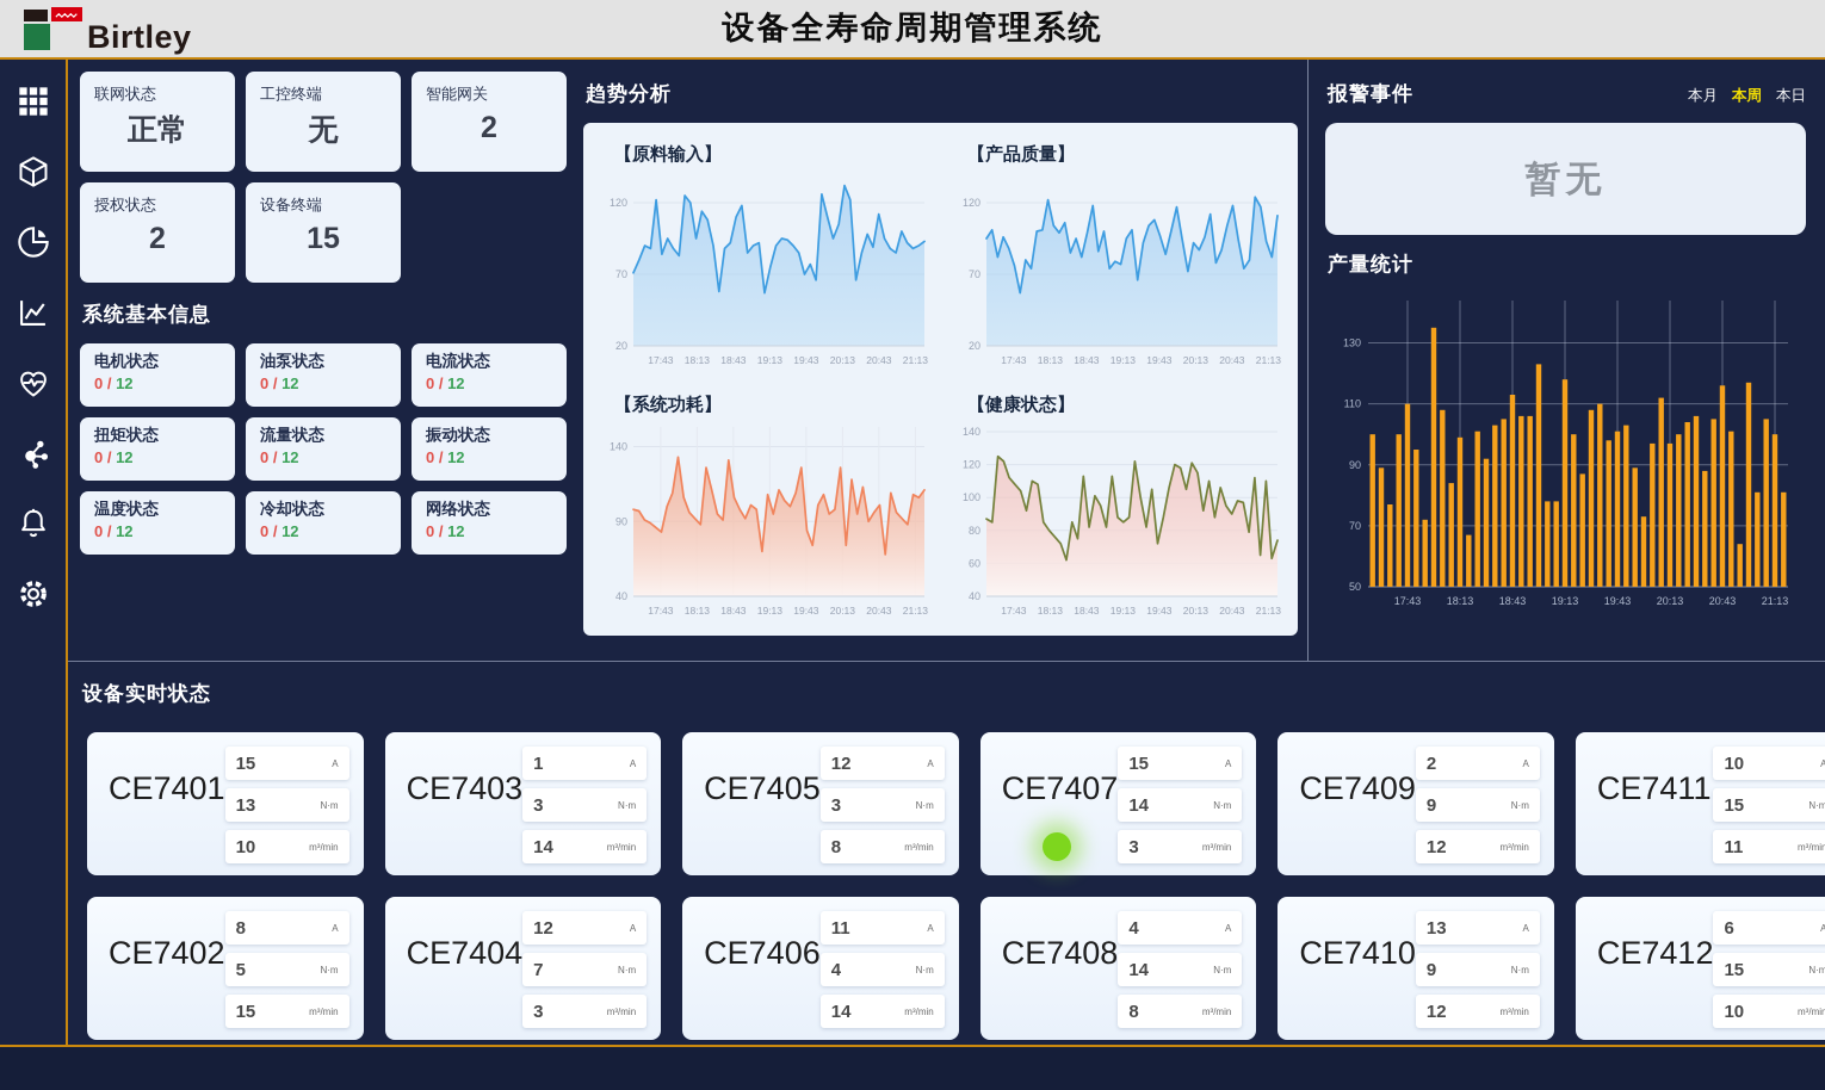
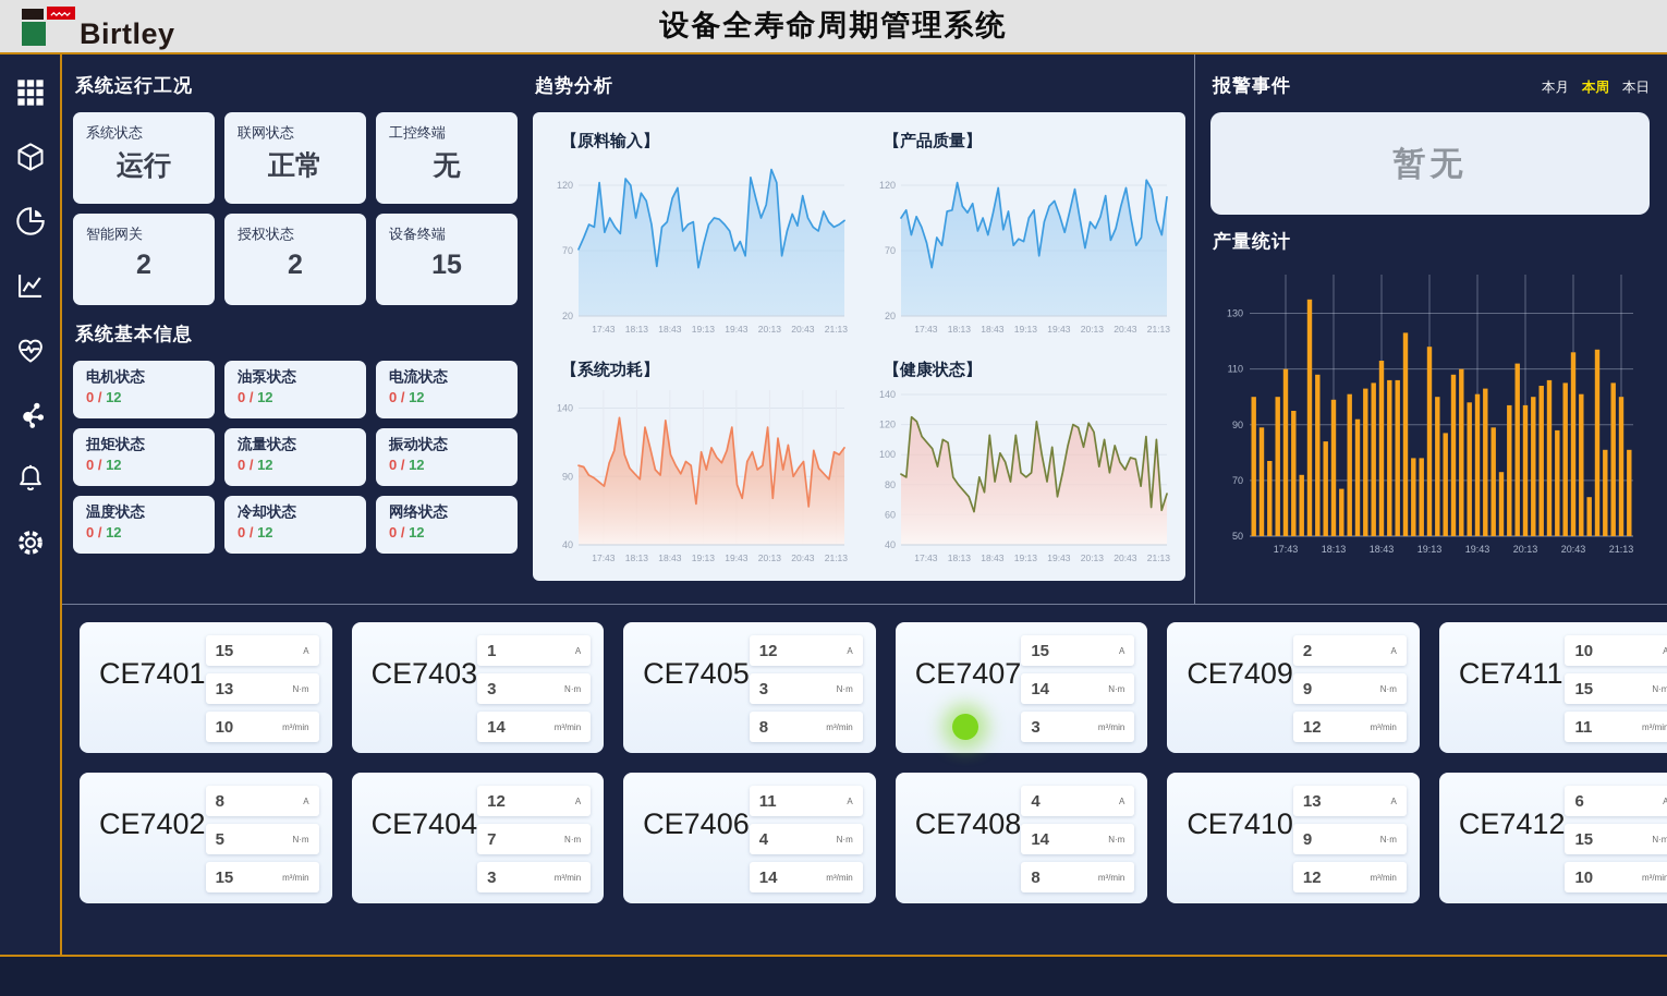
  Birtley
  设备全寿命周期管理系统
+ 系统运行工况
+ 系统状态
+ 运行
  联网状态
  正常
  工控终端
  无
  智能网关
  2
  授权状态
  2
  设备终端
  15
  系统基本信息
  电机状态
  0 / 12
  油泵状态
  0 / 12
  电流状态
  0 / 12
  扭矩状态
  0 / 12
  流量状态
  0 / 12
  振动状态
  0 / 12
  温度状态
  0 / 12
  冷却状态
  0 / 12
  网络状态
  0 / 12
  趋势分析
  【原料输入】
  20
  70
  120
  17:43
  18:13
  18:43
  19:13
  19:43
  20:13
  20:43
  21:13
  【产品质量】
  20
  70
  120
  17:43
  18:13
  18:43
  19:13
  19:43
  20:13
  20:43
  21:13
  【系统功耗】
  40
  90
  140
  17:43
  18:13
  18:43
  19:13
  19:43
  20:13
  20:43
  21:13
  【健康状态】
  40
  60
  80
  100
  120
  140
  17:43
  18:13
  18:43
  19:13
  19:43
  20:13
  20:43
  21:13
  报警事件
  本月
  本周
  本日
  暂无
  产量统计
  17:43
  18:13
  18:43
  19:13
  19:43
  20:13
  20:43
  21:13
  50
  70
  90
  110
  130
- 设备实时状态
  CE7401
  15
  A
  13
  N·m
  10
  m³/min
  CE7403
  1
  A
  3
  N·m
  14
  m³/min
  CE7405
  12
  A
  3
  N·m
  8
  m³/min
  CE7407
  15
  A
  14
  N·m
  3
  m³/min
  CE7409
  2
  A
  9
  N·m
  12
  m³/min
  CE7411
  10
  A
  15
  N·m
  11
  m³/min
  CE7402
  8
  A
  5
  N·m
  15
  m³/min
  CE7404
  12
  A
  7
  N·m
  3
  m³/min
  CE7406
  11
  A
  4
  N·m
  14
  m³/min
  CE7408
  4
  A
  14
  N·m
  8
  m³/min
  CE7410
  13
  A
  9
  N·m
  12
  m³/min
  CE7412
  6
  A
  15
  N·m
  10
  m³/min
